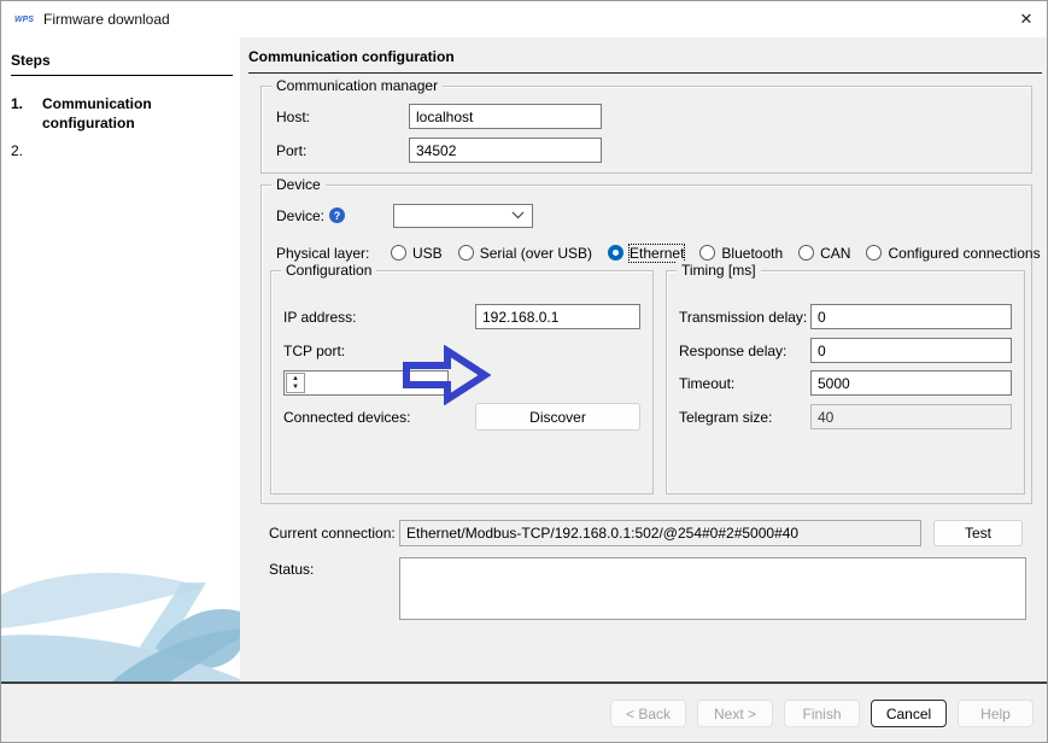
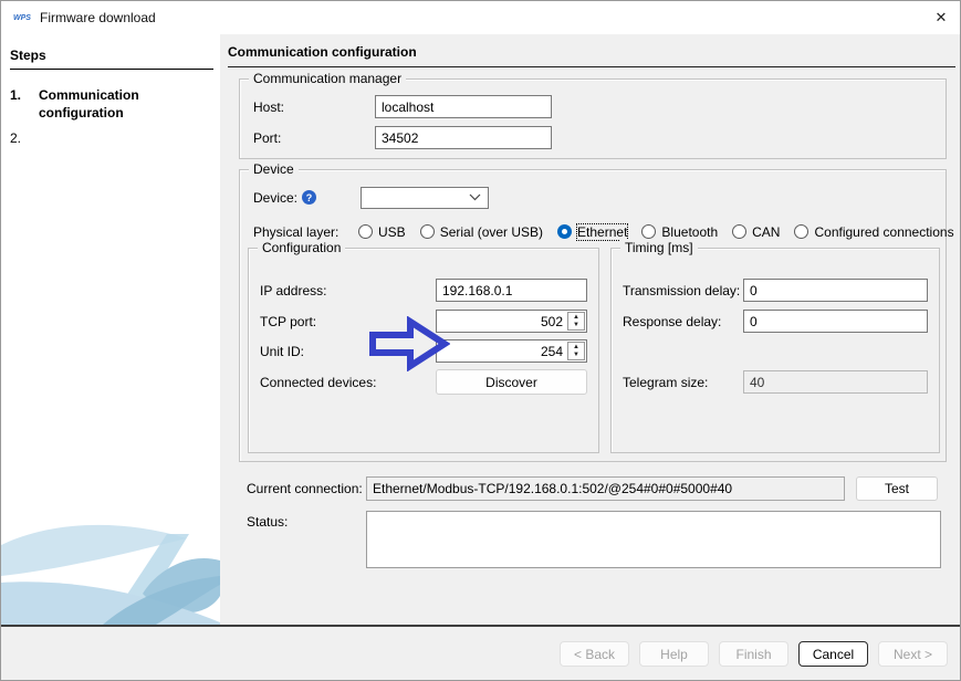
  Firmware download
  ✕
  Steps
  1.
  Communication configuration
  2.
  Communication configuration
  Communication manager
  Host:
  localhost
  Port:
  34502
  Device
  Device:
  Physical layer:
  USB
  Serial (over USB)
  Ethernet
  Bluetooth
  CAN
  Configured connections
  Configuration
  IP address:
  192.168.0.1
  TCP port:
+ 502
+ Unit ID:
+ 254
  Connected devices:
  Discover
  Timing [ms]
  Transmission delay:
  0
  Response delay:
  0
- Timeout:
- 5000
  Telegram size:
  40
  Current connection:
- Ethernet/Modbus-TCP/192.168.0.1:502/@254#0#2#5000#40
+ Ethernet/Modbus-TCP/192.168.0.1:502/@254#0#0#5000#40
  Test
  Status:
  < Back
- Next >
+ Help
  Finish
  Cancel
- Help
+ Next >
